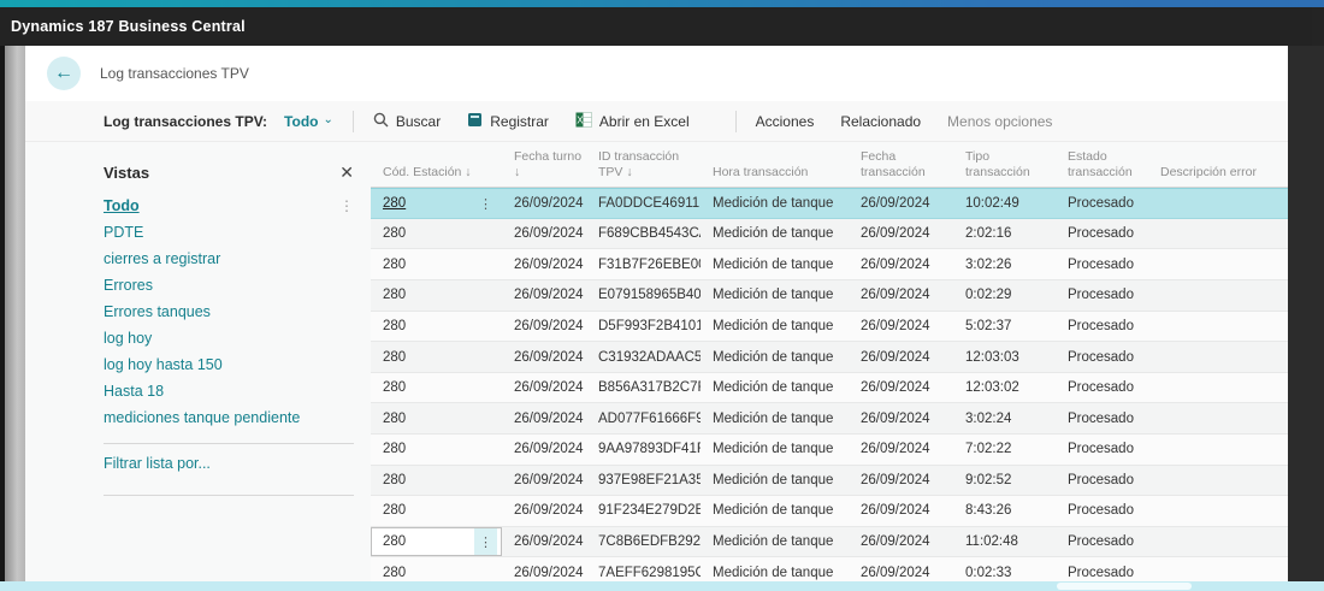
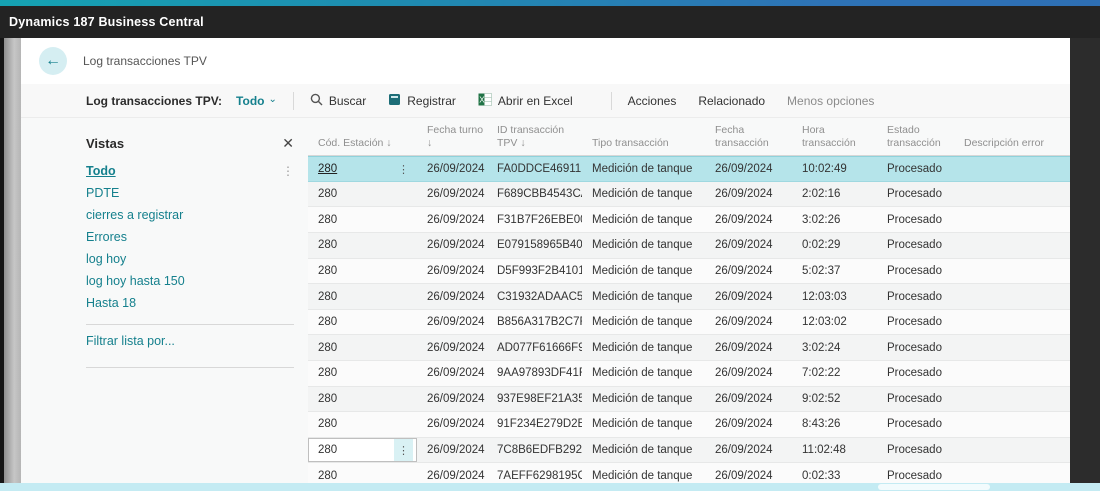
  Dynamics 187 Business Central
  ←
  Log transacciones TPV
  Log transacciones TPV:
  Todo
  ⌄
  Buscar
  Registrar
  X
  Abrir en Excel
  Acciones
  Relacionado
  Menos opciones
  Vistas
  ✕
  Todo
  ⋮
  PDTE
  cierres a registrar
  Errores
- Errores tanques
  log hoy
  log hoy hasta 150
  Hasta 18
- mediciones tanque pendiente
  Filtrar lista por...
  Cód. Estación ↓
  Fecha turno
  ↓
  ID transacción
  TPV ↓
- Hora transacción
+ Tipo transacción
  Fecha
  transacción
- Tipo transacción
+ Hora transacción
  Estado
  transacción
  Descripción error
  280
  ⋮
  26/09/2024
  FA0DDCE46911
  Medición de tanque
  26/09/2024
  10:02:49
  Procesado
  280
  26/09/2024
  F689CBB4543C
  Medición de tanque
  26/09/2024
  2:02:16
  Procesado
  280
  26/09/2024
  F31B7F26EBE0
  Medición de tanque
  26/09/2024
  3:02:26
  Procesado
  280
  26/09/2024
  E079158965B40
  Medición de tanque
  26/09/2024
  0:02:29
  Procesado
  280
  26/09/2024
  D5F993F2B4101
  Medición de tanque
  26/09/2024
  5:02:37
  Procesado
  280
  26/09/2024
  C31932ADAAC5
  Medición de tanque
  26/09/2024
  12:03:03
  Procesado
  280
  26/09/2024
  B856A317B2C7
  Medición de tanque
  26/09/2024
  12:03:02
  Procesado
  280
  26/09/2024
  AD077F61666F9
  Medición de tanque
  26/09/2024
  3:02:24
  Procesado
  280
  26/09/2024
  9AA97893DF41F
  Medición de tanque
  26/09/2024
  7:02:22
  Procesado
  280
  26/09/2024
  937E98EF21A35
  Medición de tanque
  26/09/2024
  9:02:52
  Procesado
  280
  26/09/2024
  91F234E279D2E
  Medición de tanque
  26/09/2024
  8:43:26
  Procesado
  280
  ⋮
  26/09/2024
  7C8B6EDFB292
  Medición de tanque
  26/09/2024
  11:02:48
  Procesado
  280
  26/09/2024
  7AEFF6298195C
  Medición de tanque
  26/09/2024
  0:02:33
  Procesado
